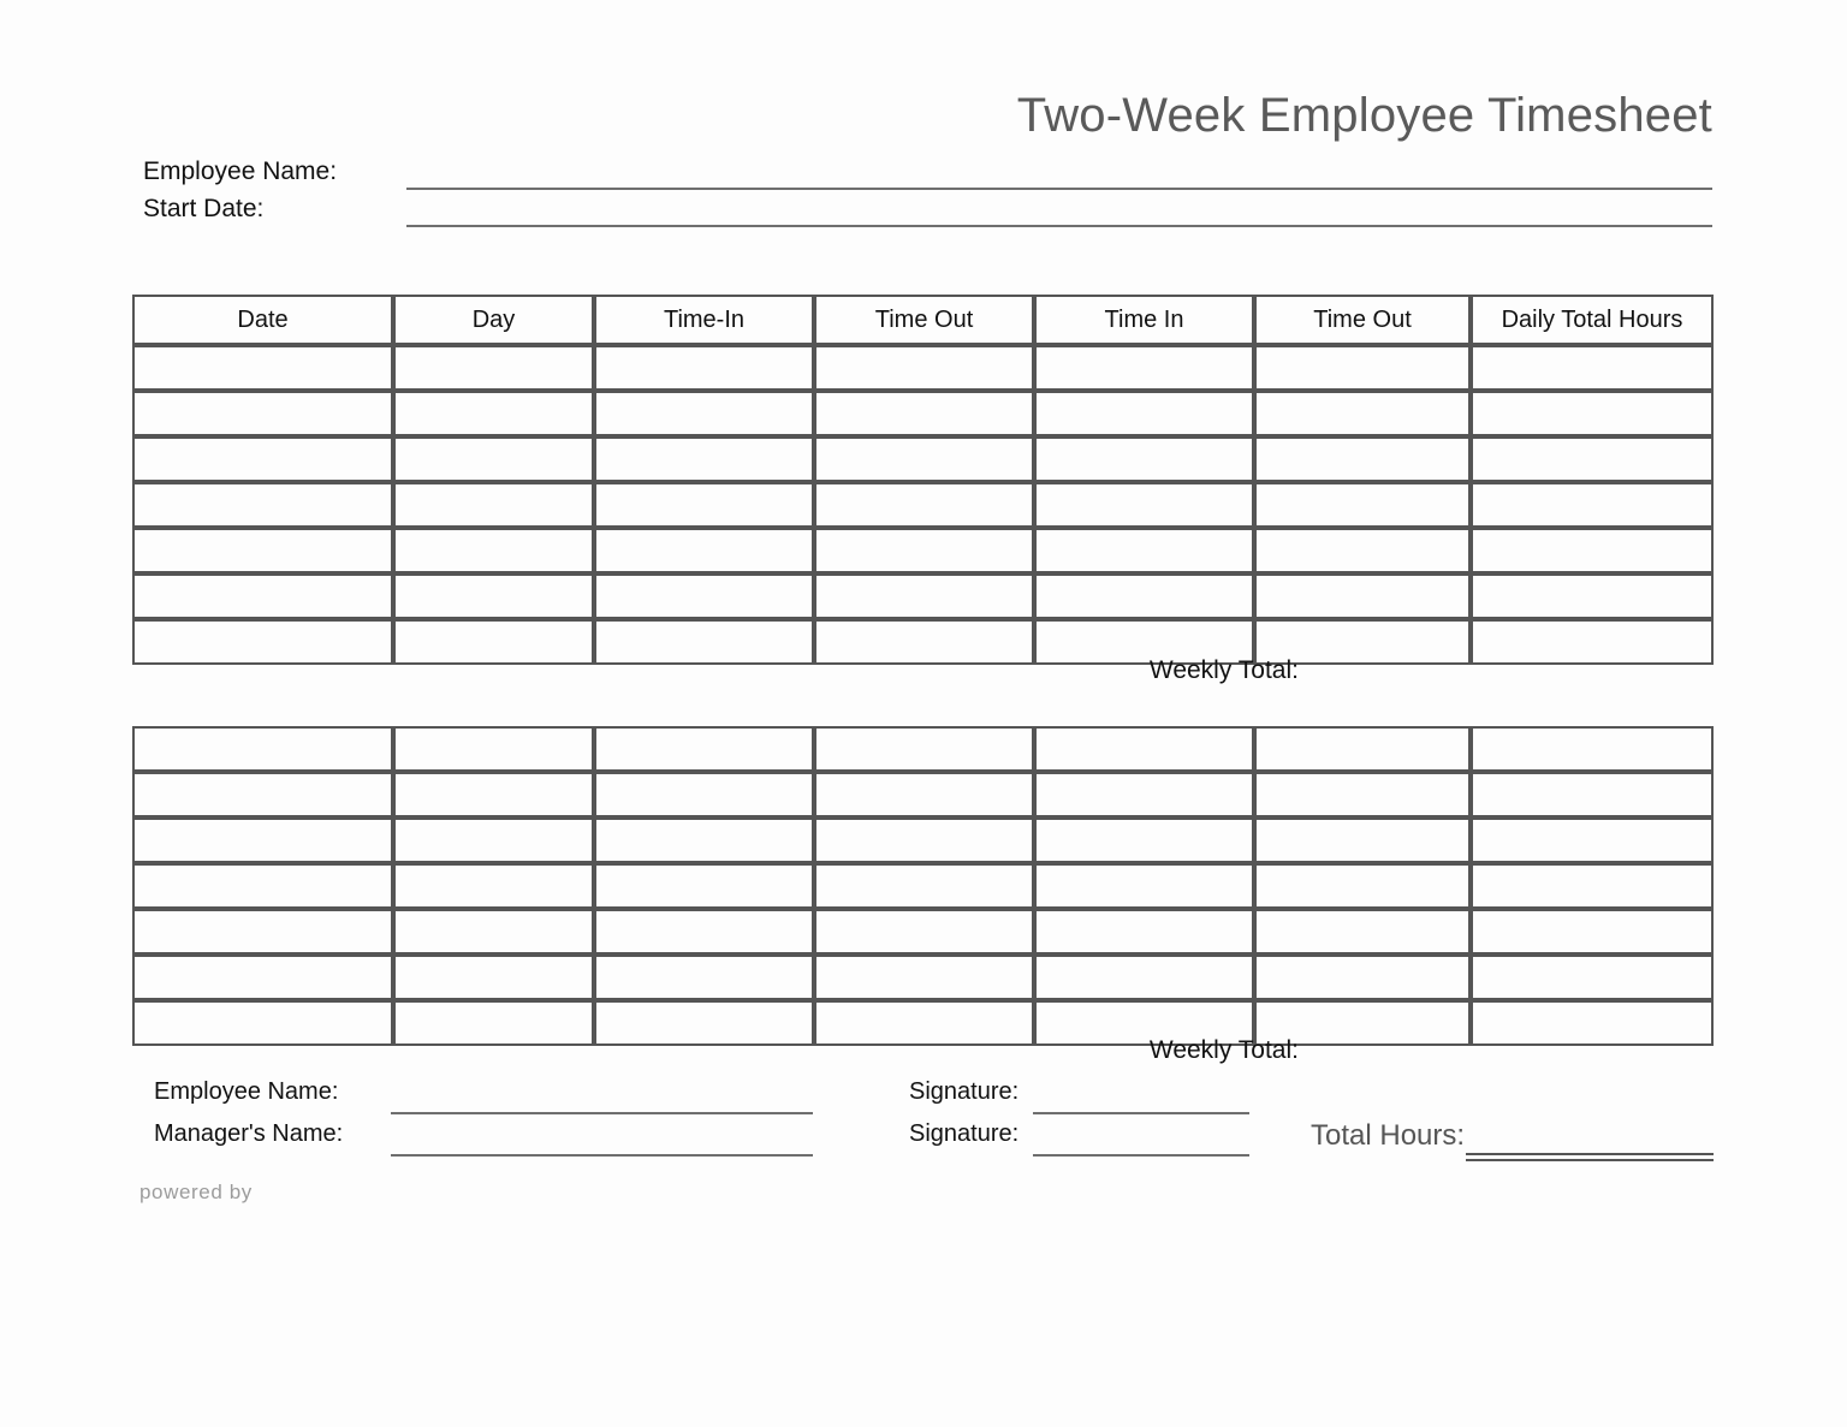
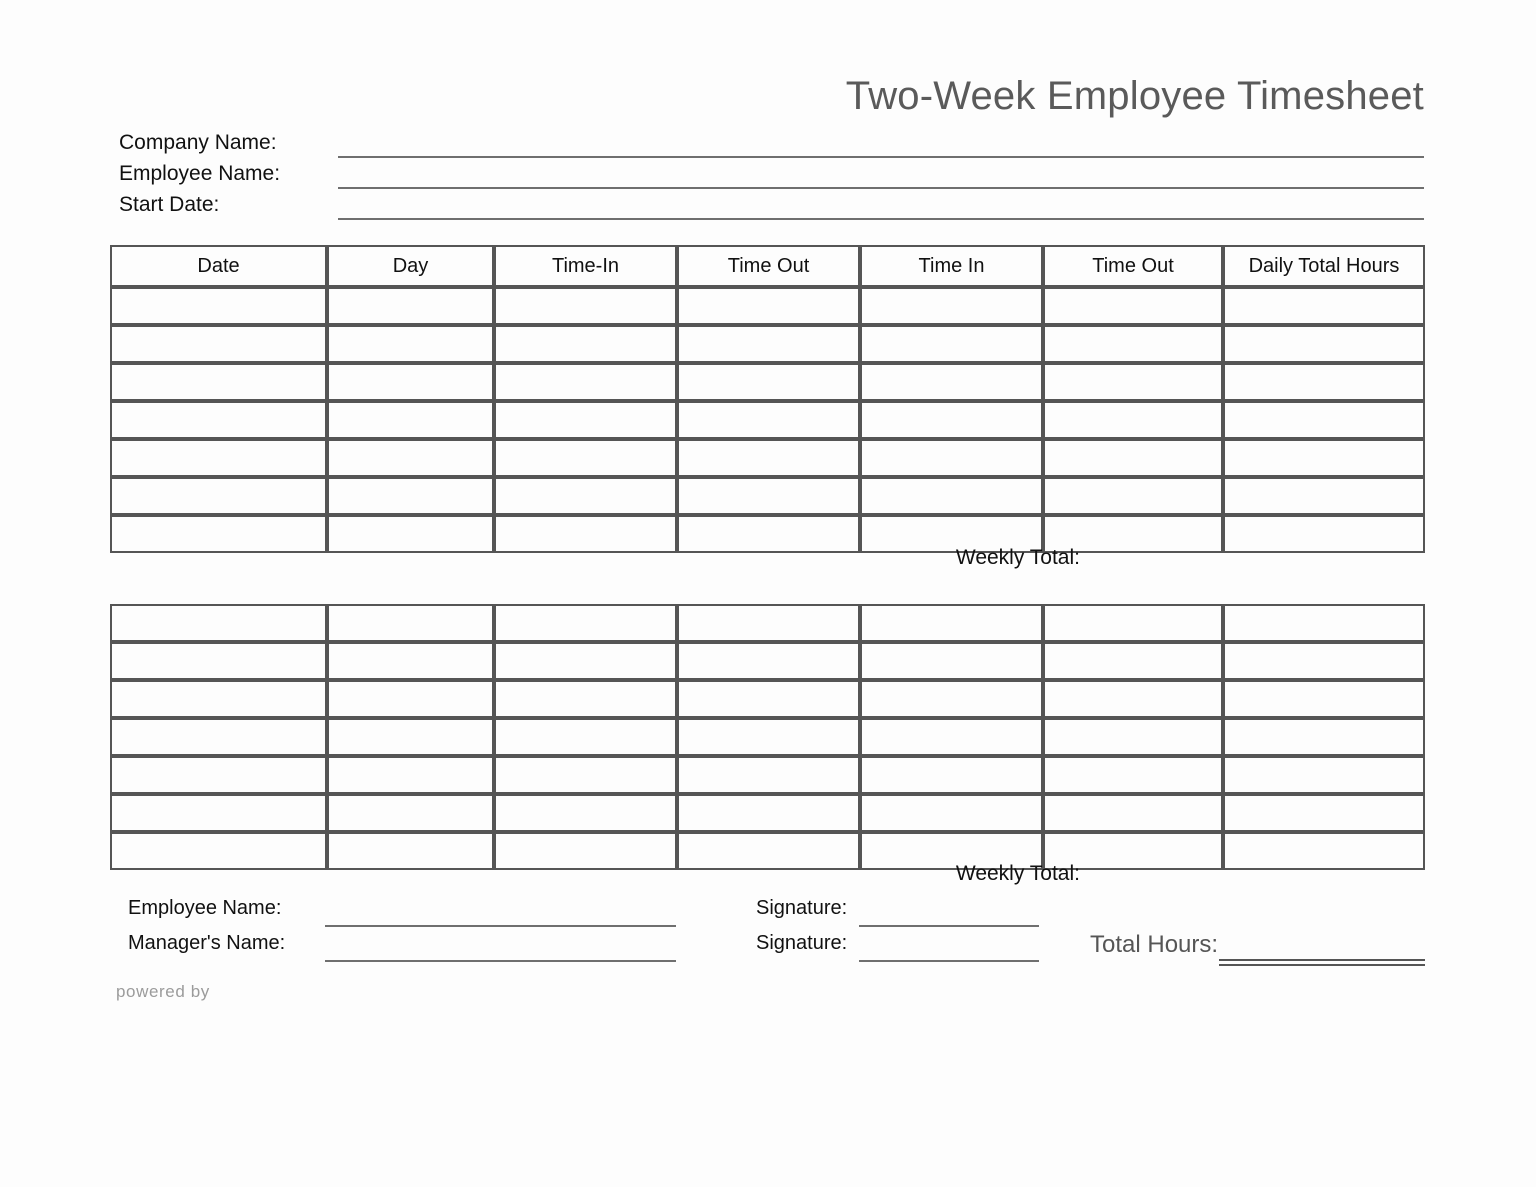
  Two-Week Employee Timesheet
+ Company Name:
  Employee Name:
  Start Date:
  Date	Day	Time-In	Time Out	Time In	Time Out	Daily Total Hours
  Weekly Total:
  Weekly Total:
  Employee Name:
  Manager's Name:
  Signature:
  Signature:
  Total Hours:
  powered by
